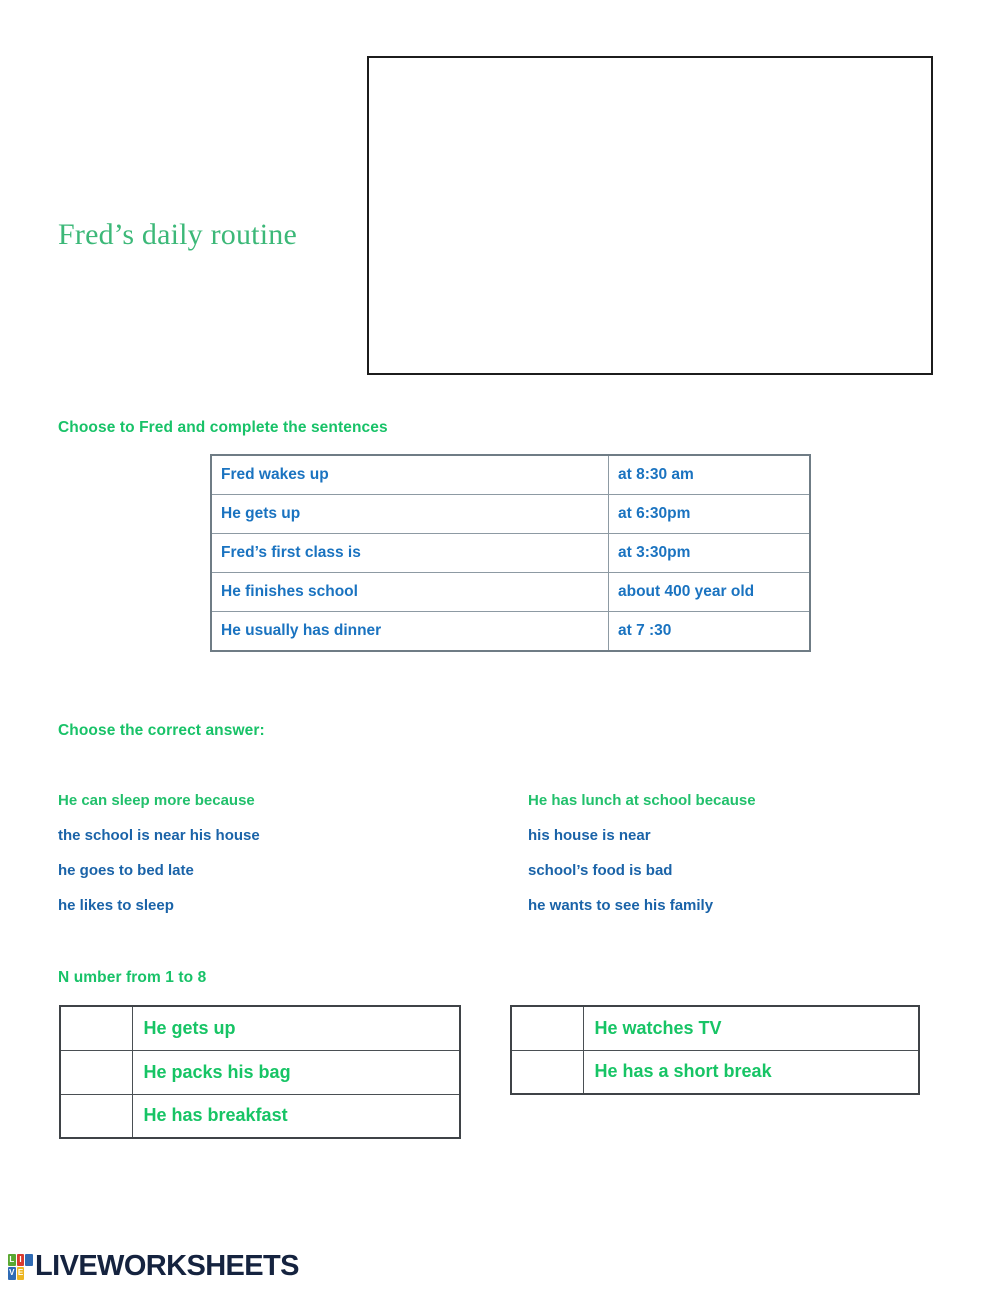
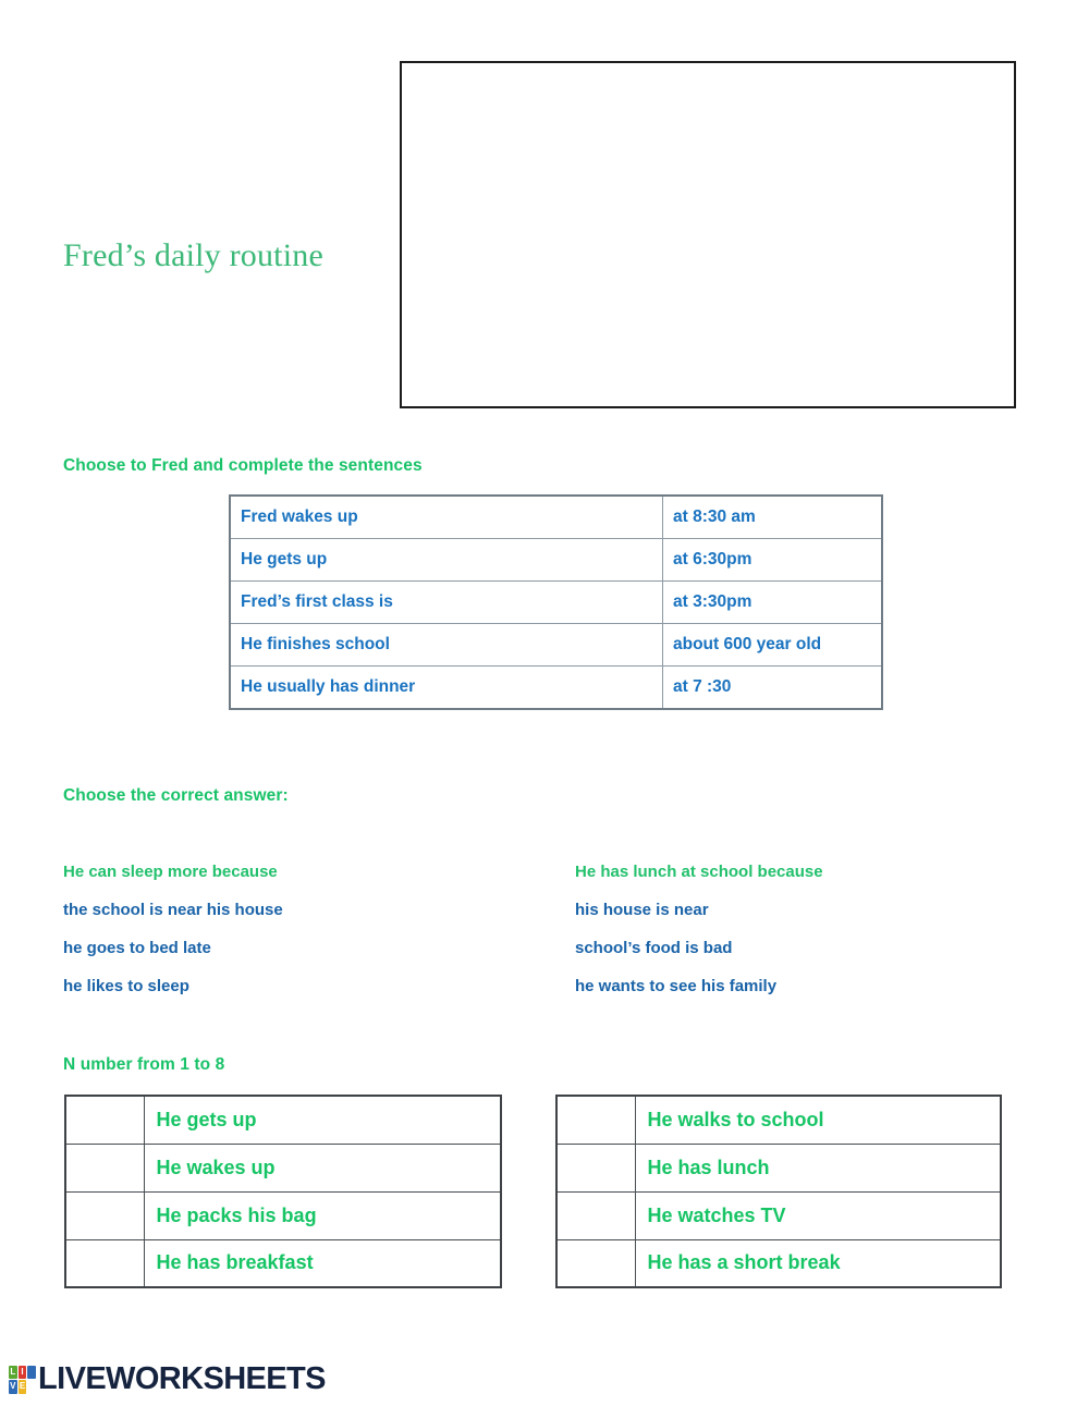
  Fred’s daily routine
  Choose to Fred and complete the sentences
  Fred wakes up	at 8:30 am
  He gets up	at 6:30pm
  Fred’s first class is	at 3:30pm
- He finishes school	about 400 year old
+ He finishes school	about 600 year old
  He usually has dinner	at 7 :30
  Choose the correct answer:
  He can sleep more because
  the school is near his house
  he goes to bed late
  he likes to sleep
  He has lunch at school because
  his house is near
  school’s food is bad
  he wants to see his family
  N umber from 1 to 8
  	He gets up
+ 	He wakes up
  	He packs his bag
  	He has breakfast
+ 	He walks to school
+ 	He has lunch
  	He watches TV
  	He has a short break
  L
  I
  V
  E
  LIVEWORKSHEETS
